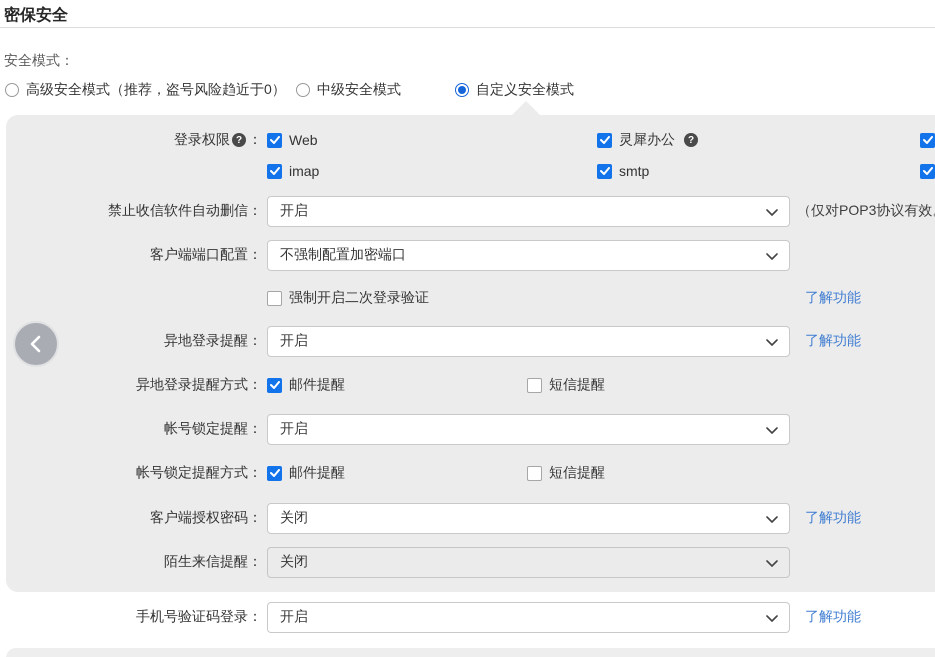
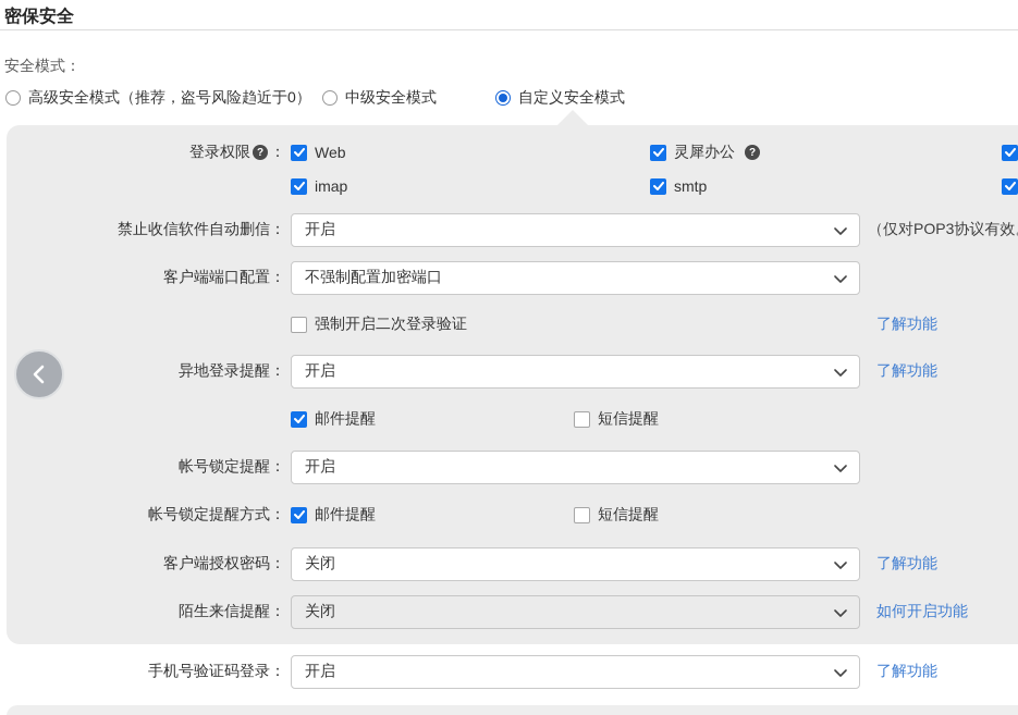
  密保安全
  安全模式：
  高级安全模式（推荐，盗号风险趋近于0）
  中级安全模式
  自定义安全模式
  登录权限
  ?
  ：
  Web
  灵犀办公
  ?
  imap
  smtp
  禁止收信软件自动删信：
  开启
  （仅对POP3协议有效
  客户端端口配置：
  不强制配置加密端口
  强制开启二次登录验证
  了解功能
  异地登录提醒：
  开启
  了解功能
- 异地登录提醒方式：
  邮件提醒
  短信提醒
  帐号锁定提醒：
  开启
  帐号锁定提醒方式：
  邮件提醒
  短信提醒
  客户端授权密码：
  关闭
  了解功能
  陌生来信提醒：
  关闭
+ 如何开启功能
  手机号验证码登录：
  开启
  了解功能
